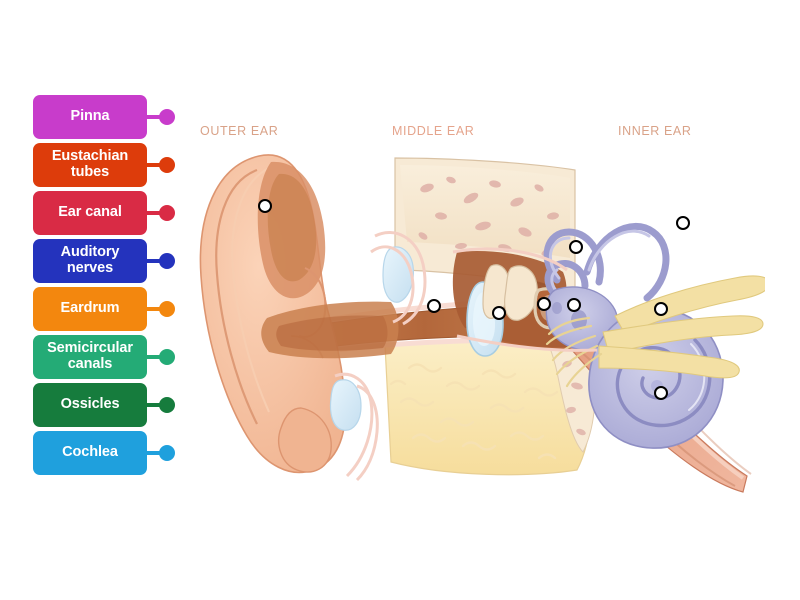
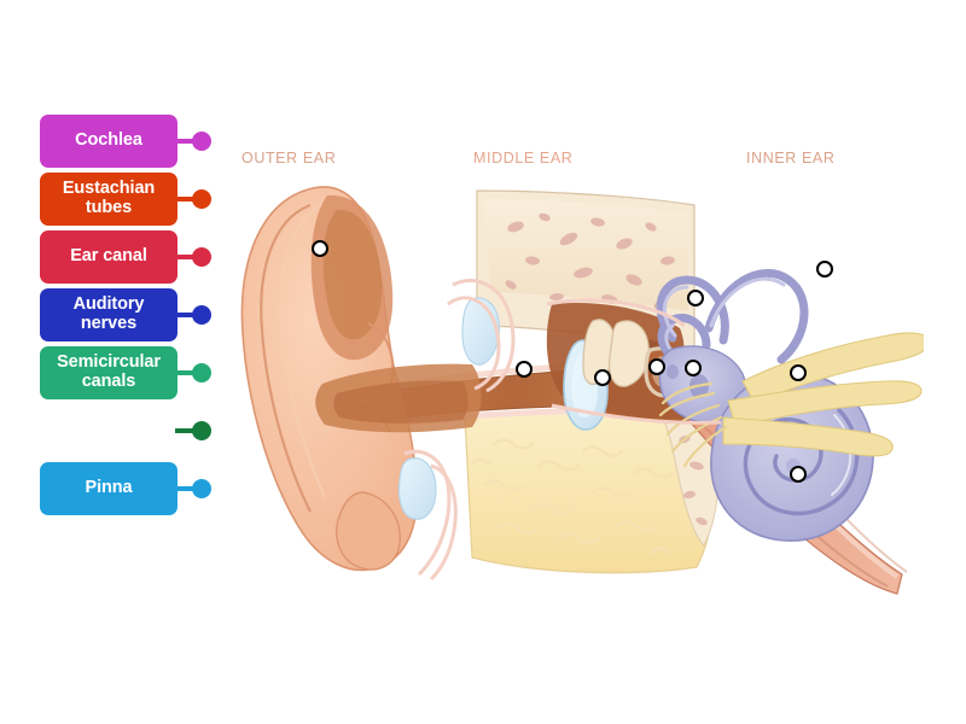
- Pinna
+ Cochlea
  Eustachian
  tubes
  Ear canal
  Auditory
  nerves
- Eardrum
  Semicircular
  canals
- Ossicles
- Cochlea
+ Pinna
  OUTER EAR
  MIDDLE EAR
  INNER EAR
